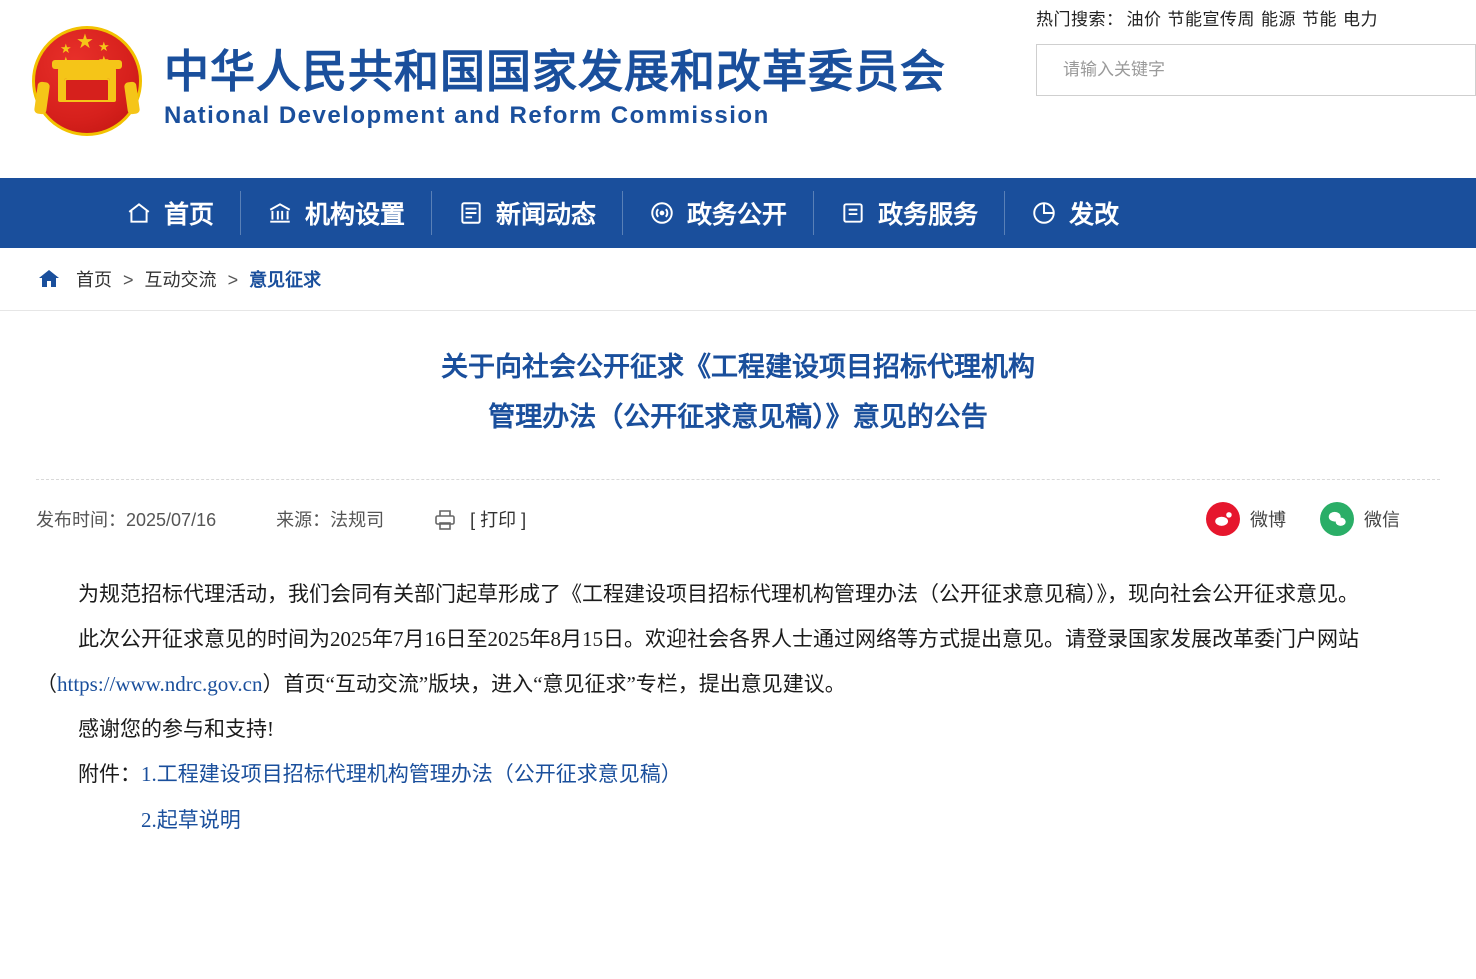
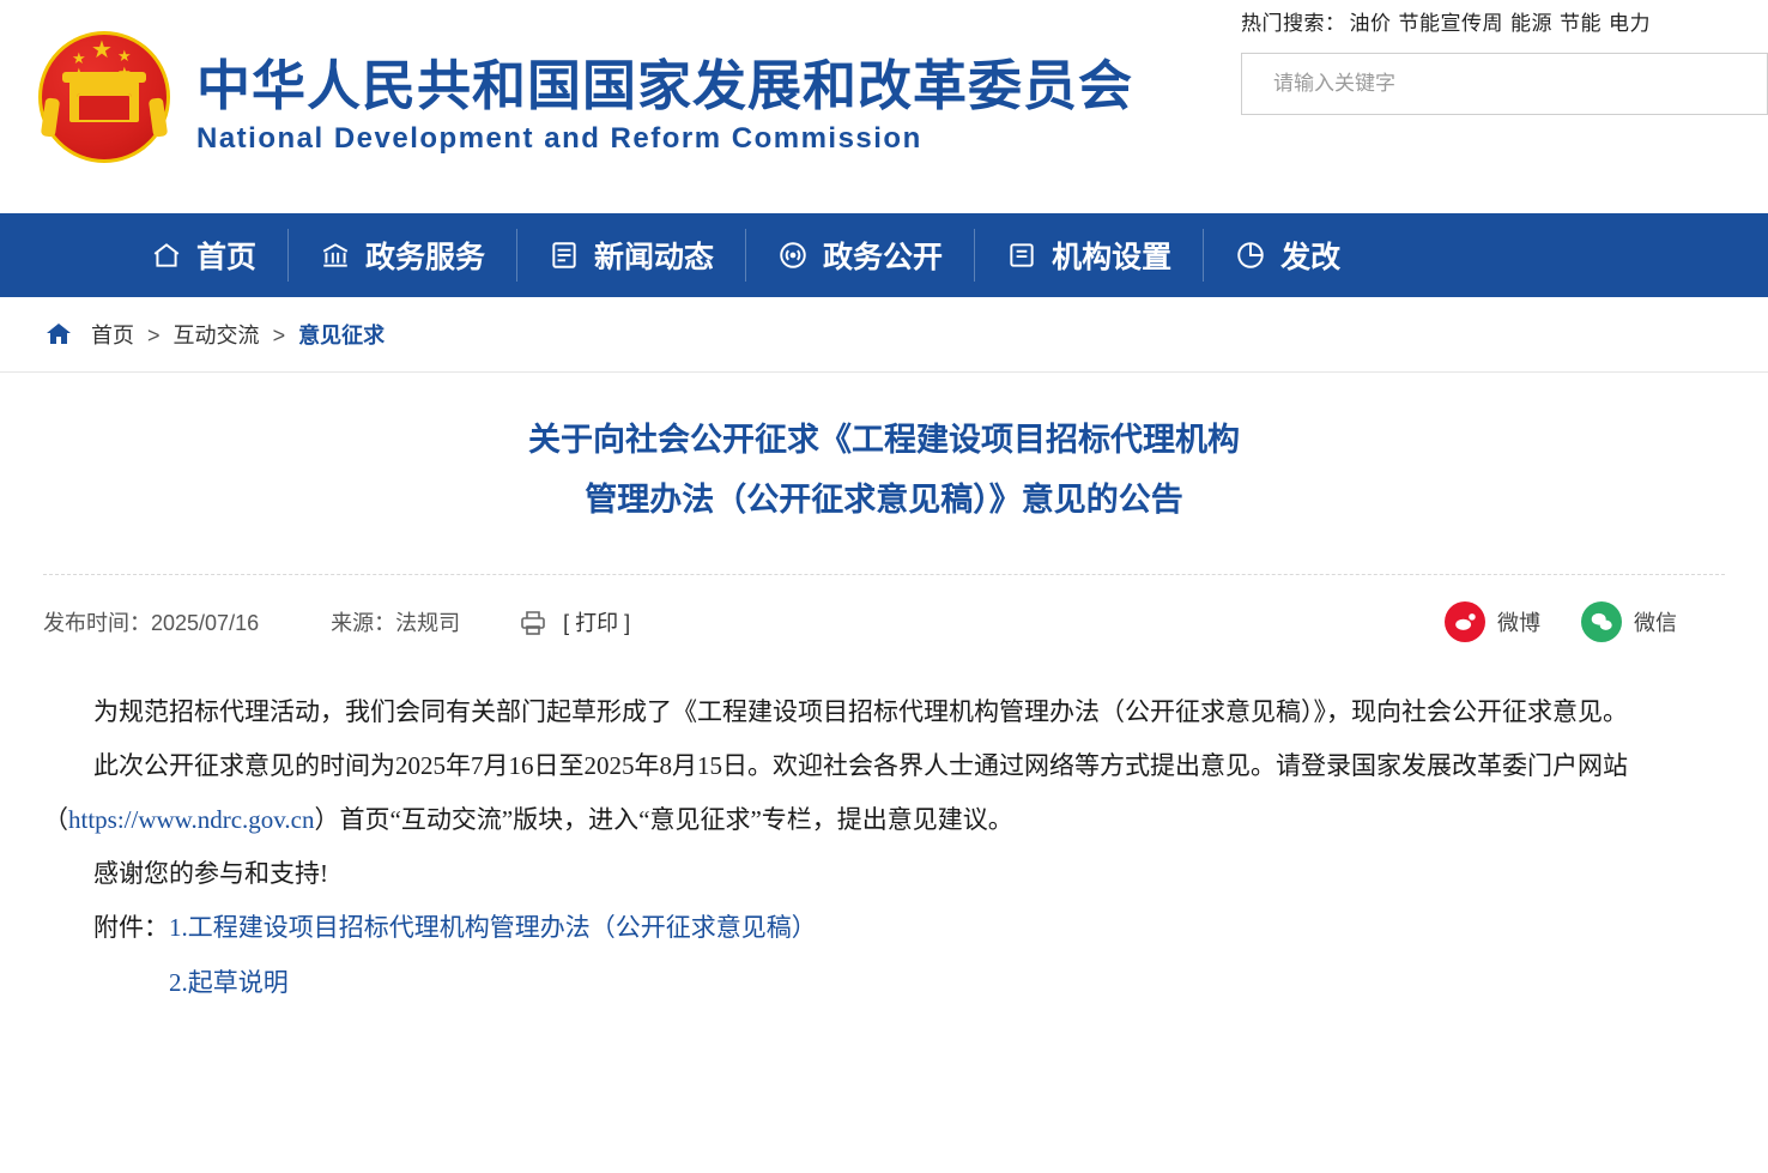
  ★
  ★
  ★
  中华人民共和国国家发展和改革委员会
  National Development and Reform Commission
  热门搜索： 油价 节能宣传周 能源 节能 电力
  请输入关键字
  首页
- 机构设置
+ 政务服务
  新闻动态
  政务公开
- 政务服务
+ 机构设置
  发改
  首页 > 互动交流 > 意见征求
  关于向社会公开征求《工程建设项目招标代理机构
  管理办法（公开征求意见稿）》意见的公告
  发布时间：2025/07/16
  来源：法规司
  [ 打印 ]
  微博
  微信
  为规范招标代理活动，我们会同有关部门起草形成了《工程建设项目招标代理机构管理办法（公开征求意见稿）》，现向社会公开征求意见。
  此次公开征求意见的时间为2025年7月16日至2025年8月15日。欢迎社会各界人士通过网络等方式提出意见。请登录国家发展改革委门户网站（https://www.ndrc.gov.cn）首页“互动交流”版块，进入“意见征求”专栏，提出意见建议。
  感谢您的参与和支持!
  附件：1.工程建设项目招标代理机构管理办法（公开征求意见稿）
  2.起草说明
